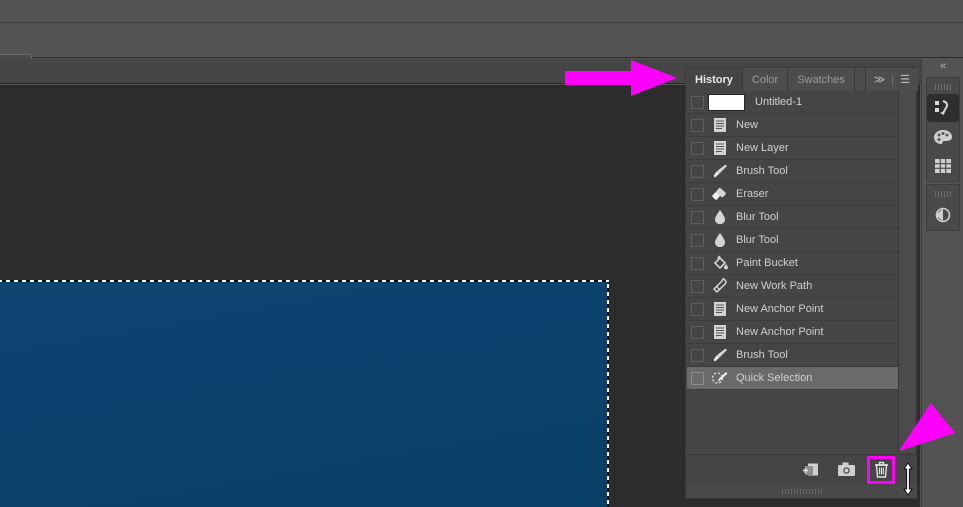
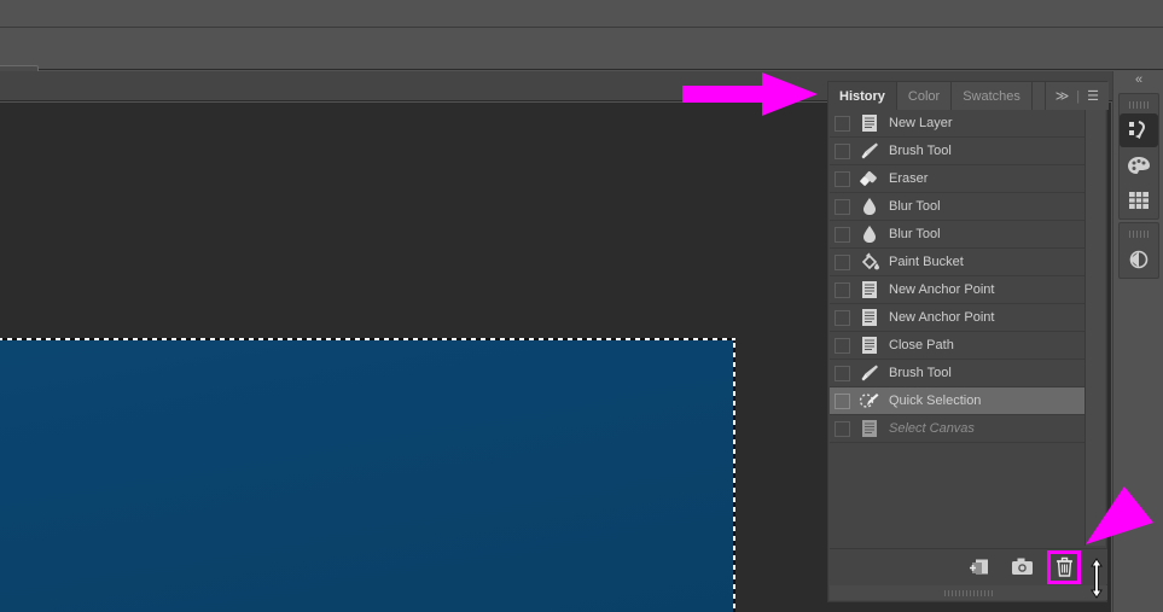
  «
  History
  Color
  Swatches
  ≫
  |
  ☰
- Untitled-1
- New
  New Layer
  Brush Tool
  Eraser
  Blur Tool
  Blur Tool
  Paint Bucket
- New Work Path
  New Anchor Point
  New Anchor Point
+ Close Path
  Brush Tool
  Quick Selection
+ Select Canvas
